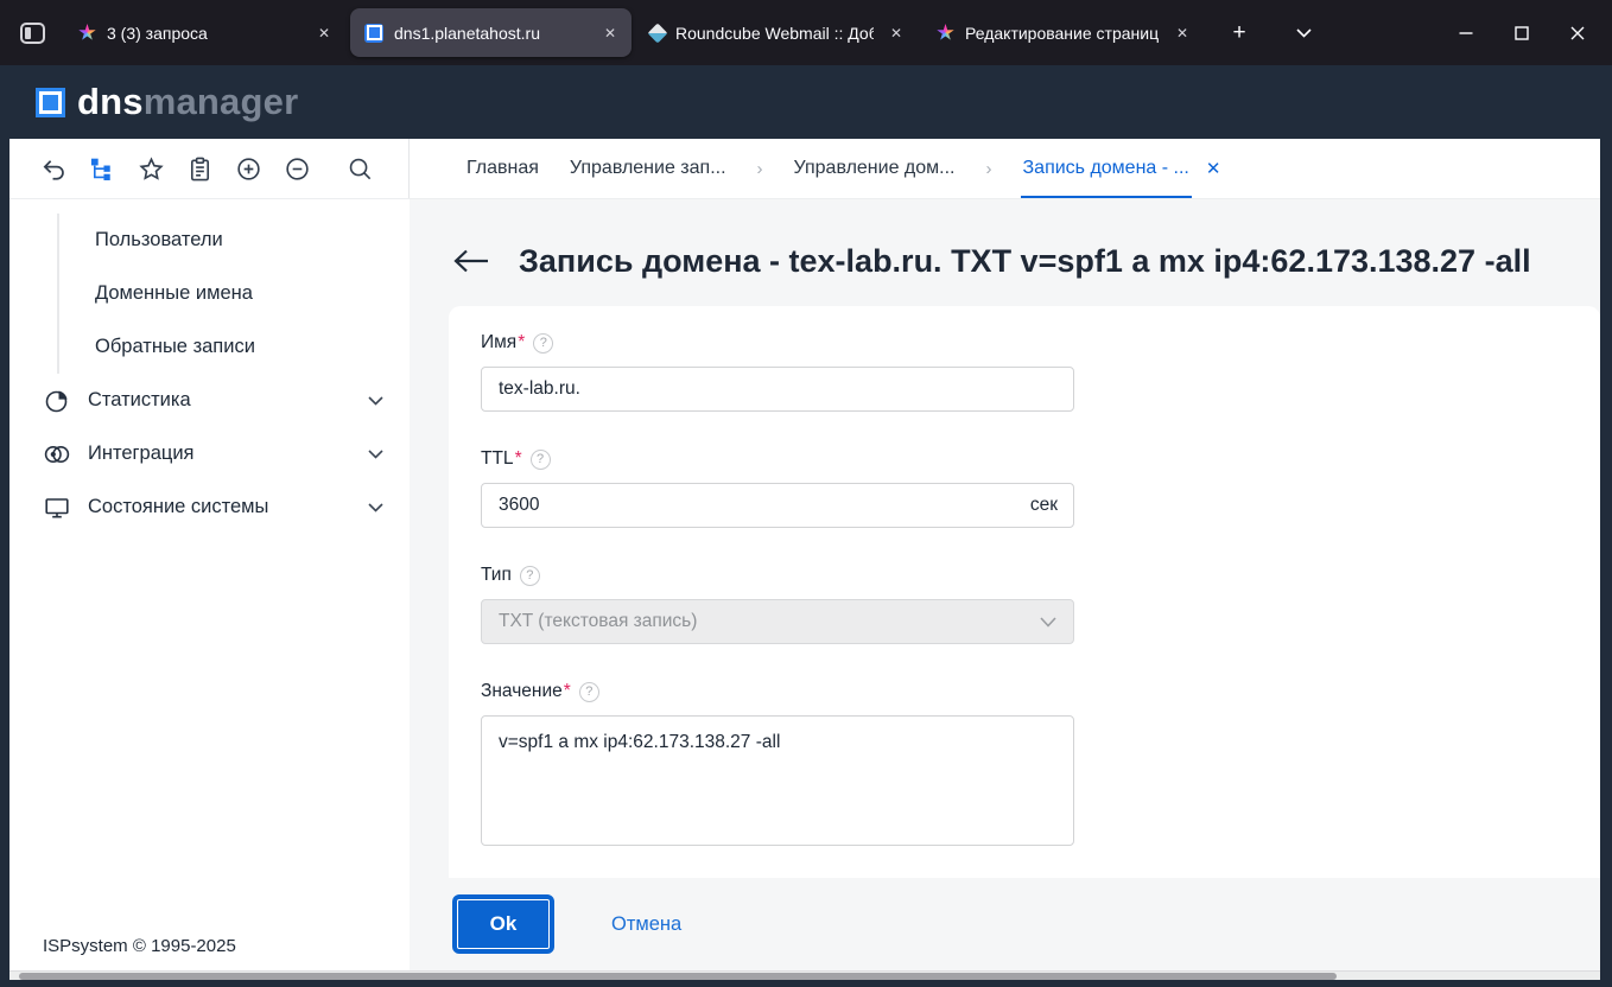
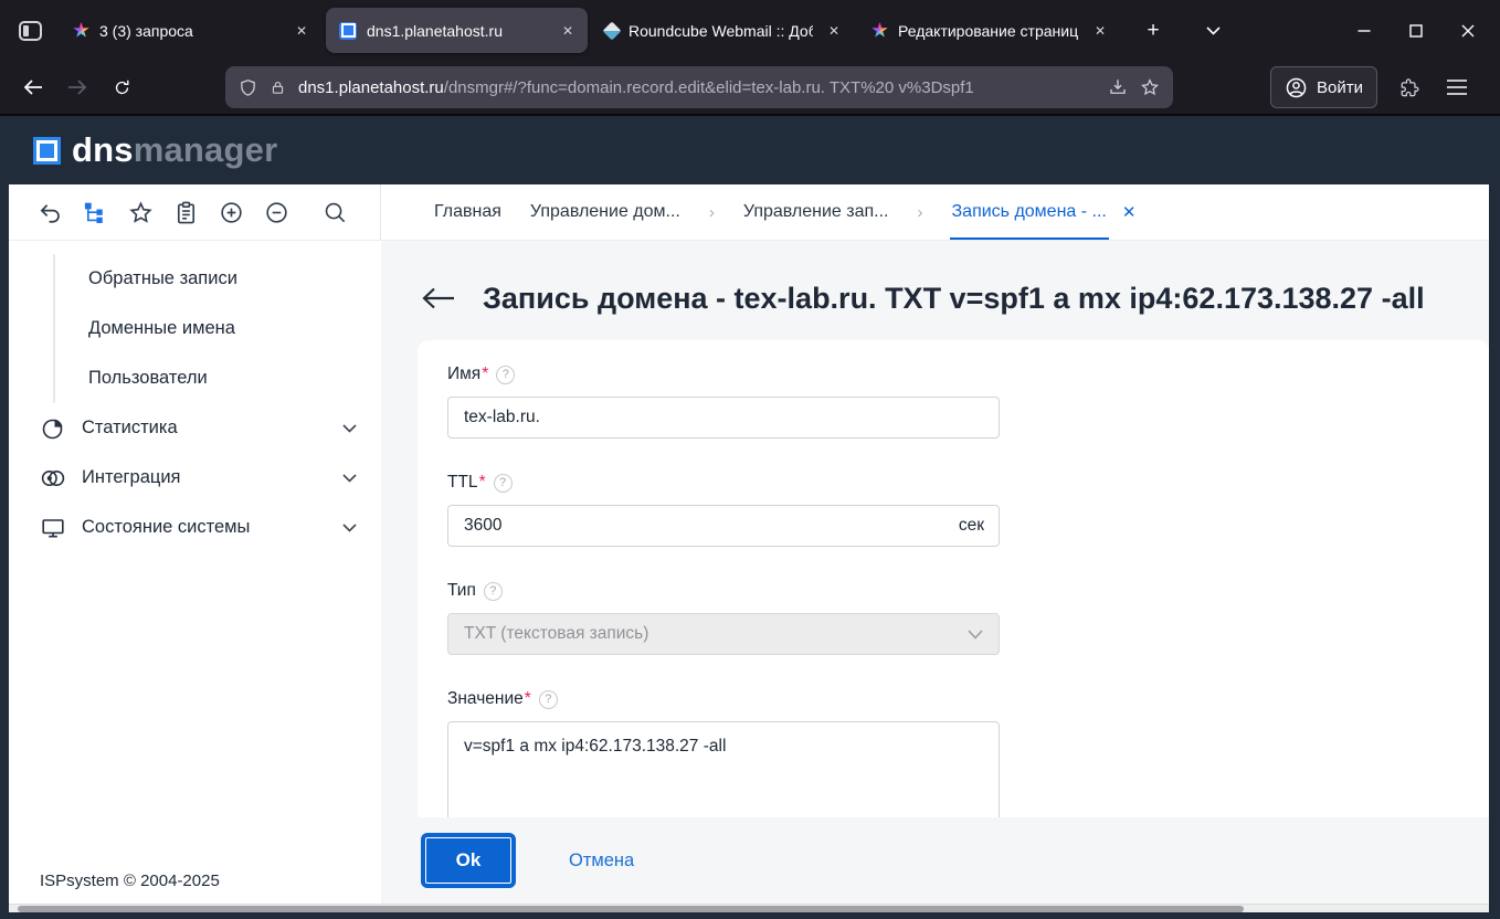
  3 (3) запроса
  ✕
  dns1.planetahost.ru
  ✕
  Roundcube Webmail :: Доб
  ✕
  Редактирование страниц
  ✕
  +
+ dns1.planetahost.ru/dnsmgr#/?func=domain.record.edit&elid=tex-lab.ru. TXT%20 v%3Dspf1
+ Войти
  dnsmanager
  Главная
- Управление зап...
+ Управление дом...
  ›
- Управление дом...
+ Управление зап...
  ›
  Запись домена - ...
  ✕
- Пользователи
+ Обратные записи
  Доменные имена
- Обратные записи
+ Пользователи
  Статистика
  Интеграция
  Состояние системы
- ISPsystem © 1995-2025
+ ISPsystem © 2004-2025
  Запись домена - tex-lab.ru. TXT v=spf1 a mx ip4:62.173.138.27 -all
  Имя
  *
  ?
  tex-lab.ru.
  TTL
  *
  ?
  3600
  сек
  Тип
  ?
  TXT (текстовая запись)
  Значение
  *
  ?
  v=spf1 a mx ip4:62.173.138.27 -all
  Ok
  Отмена
